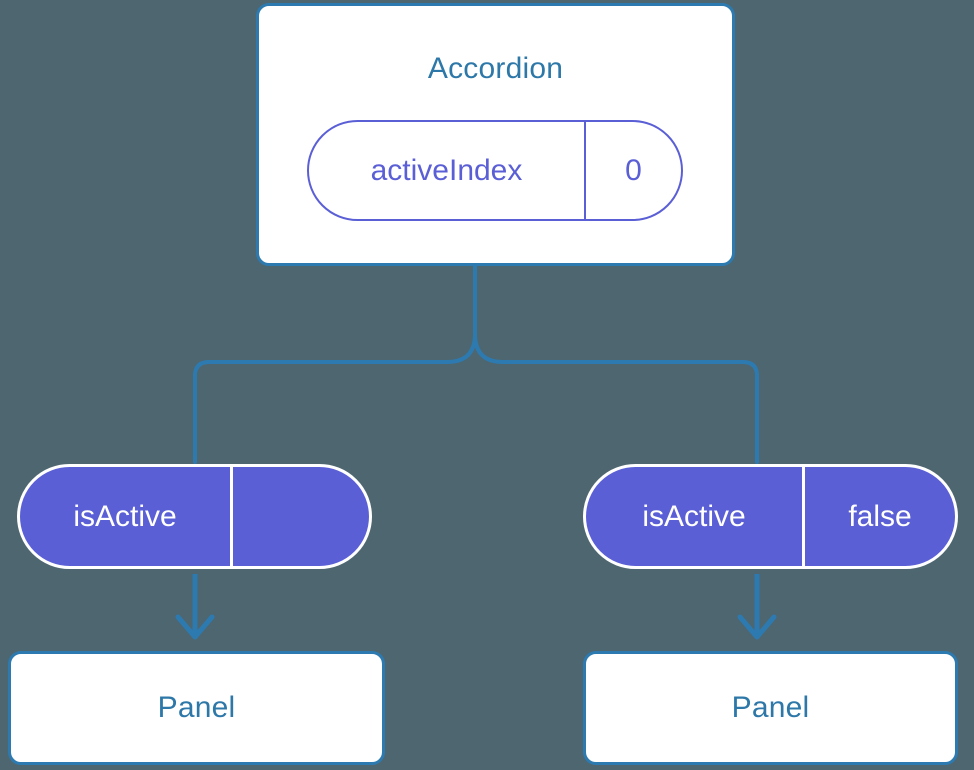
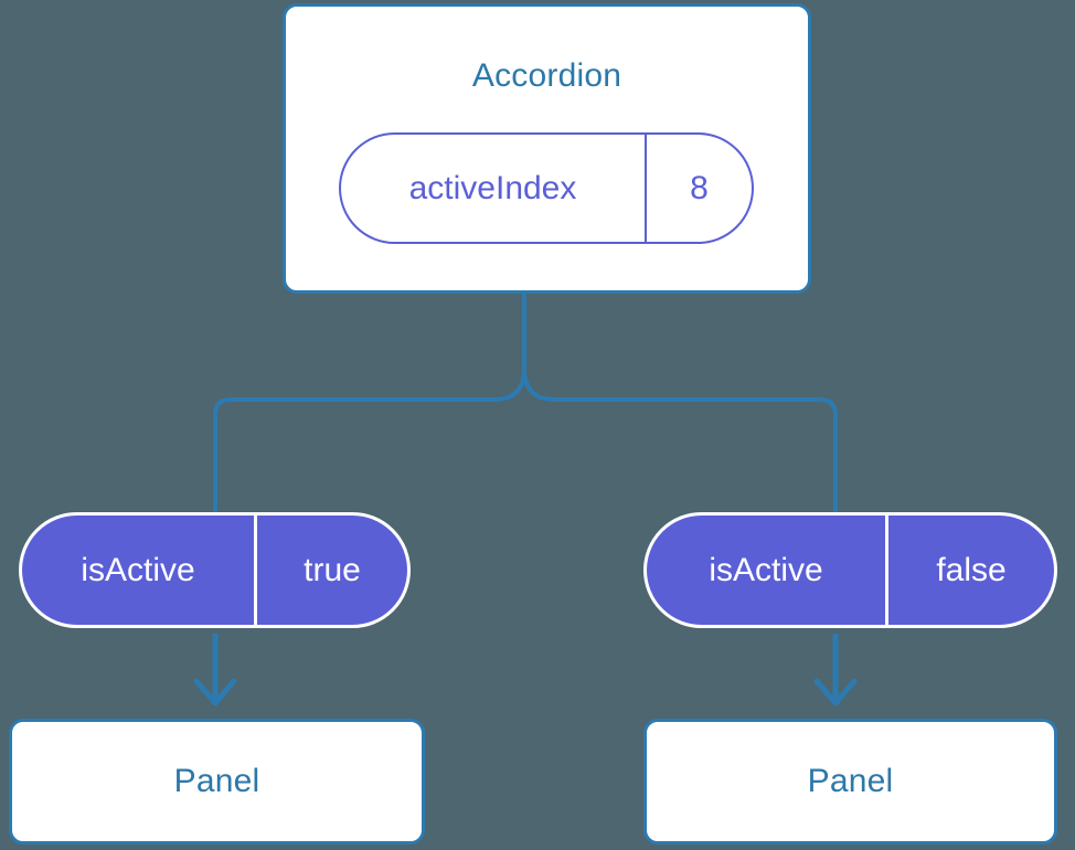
  Accordion
  activeIndex
- 0
+ 8
  isActive
+ true
  isActive
  false
  Panel
  Panel
